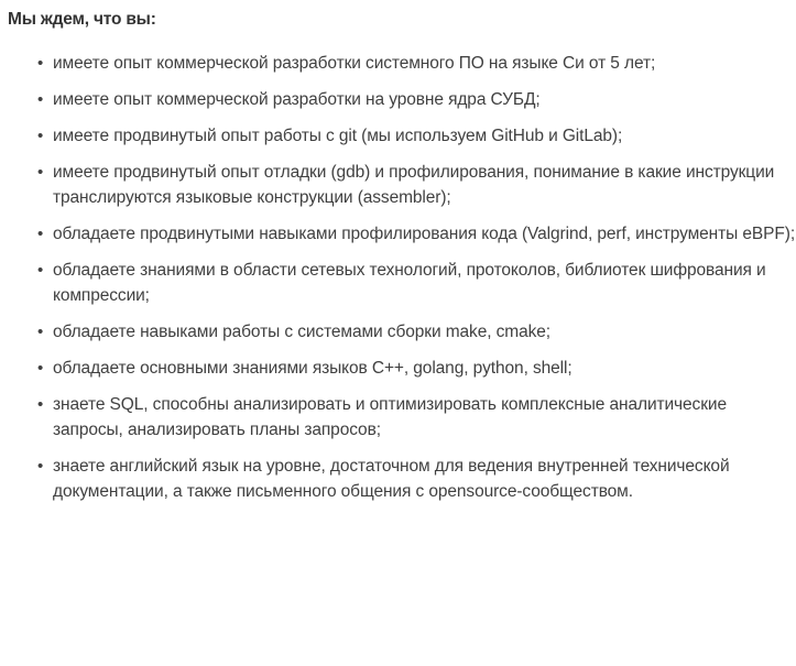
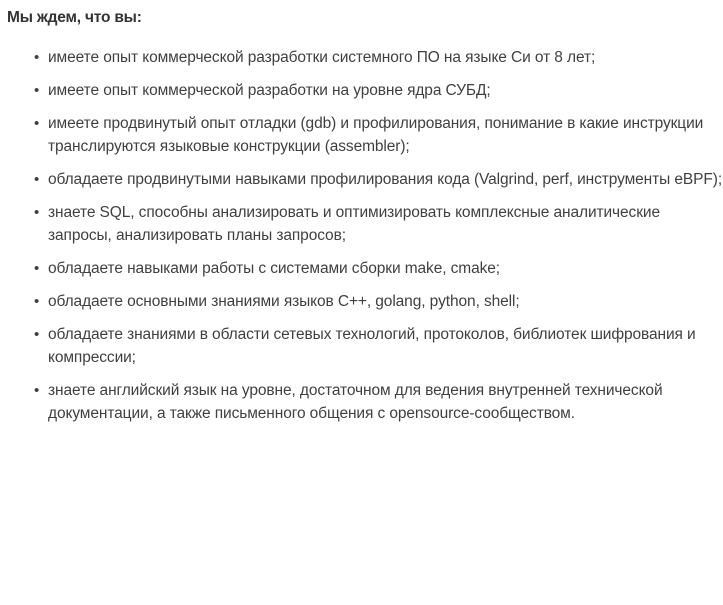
  Мы ждем, что вы:
- имеете опыт коммерческой разработки системного ПО на языке Си от 5 лет;
+ имеете опыт коммерческой разработки системного ПО на языке Си от 8 лет;
  имеете опыт коммерческой разработки на уровне ядра СУБД;
- имеете продвинутый опыт работы с git (мы используем GitHub и GitLab);
  имеете продвинутый опыт отладки (gdb) и профилирования, понимание в какие инструкции транслируются языковые конструкции (assembler);
  обладаете продвинутыми навыками профилирования кода (Valgrind, perf, инструменты eBPF);
- обладаете знаниями в области сетевых технологий, протоколов, библиотек шифрования и компрессии;
+ знаете SQL, способны анализировать и оптимизировать комплексные аналитические запросы, анализировать планы запросов;
  обладаете навыками работы с системами сборки make, cmake;
  обладаете основными знаниями языков C++, golang, python, shell;
- знаете SQL, способны анализировать и оптимизировать комплексные аналитические запросы, анализировать планы запросов;
+ обладаете знаниями в области сетевых технологий, протоколов, библиотек шифрования и компрессии;
  знаете английский язык на уровне, достаточном для ведения внутренней технической документации, а также письменного общения с opensource-сообществом.
